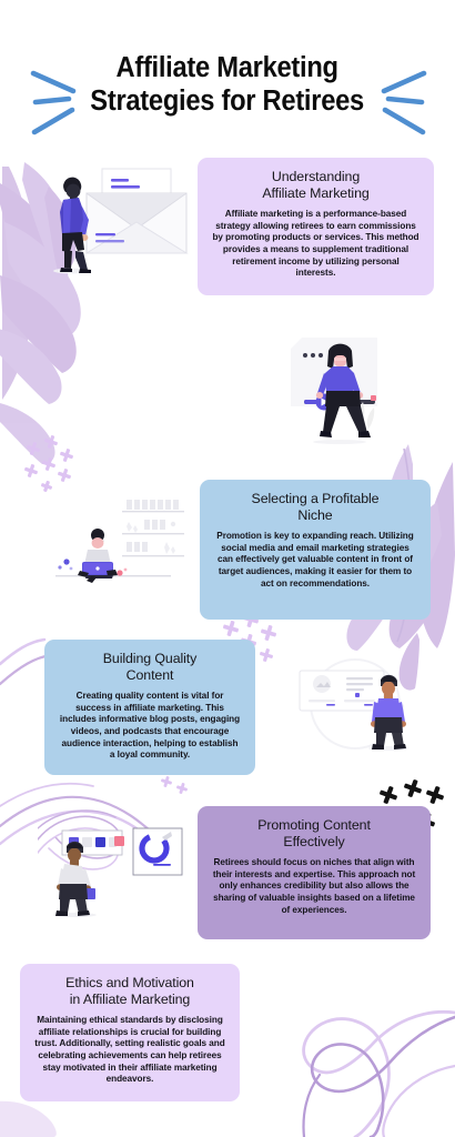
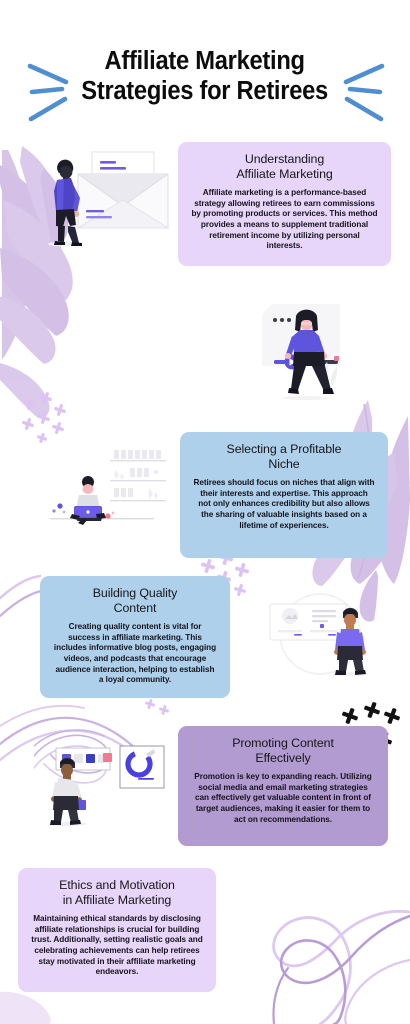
  Affiliate Marketing
  Strategies for Retirees
  Understanding
  Affiliate Marketing
  Affiliate marketing is a performance-based strategy allowing retirees to earn commissions by promoting products or services. This method provides a means to supplement traditional retirement income by utilizing personal interests.
  Selecting a Profitable
  Niche
- Promotion is key to expanding reach. Utilizing social media and email marketing strategies can effectively get valuable content in front of target audiences, making it easier for them to act on recommendations.
+ Retirees should focus on niches that align with their interests and expertise. This approach not only enhances credibility but also allows the sharing of valuable insights based on a lifetime of experiences.
  Building Quality
  Content
  Creating quality content is vital for success in affiliate marketing. This includes informative blog posts, engaging videos, and podcasts that encourage audience interaction, helping to establish a loyal community.
  Promoting Content
  Effectively
- Retirees should focus on niches that align with their interests and expertise. This approach not only enhances credibility but also allows the sharing of valuable insights based on a lifetime of experiences.
+ Promotion is key to expanding reach. Utilizing social media and email marketing strategies can effectively get valuable content in front of target audiences, making it easier for them to act on recommendations.
  Ethics and Motivation
  in Affiliate Marketing
  Maintaining ethical standards by disclosing affiliate relationships is crucial for building trust. Additionally, setting realistic goals and celebrating achievements can help retirees stay motivated in their affiliate marketing endeavors.
